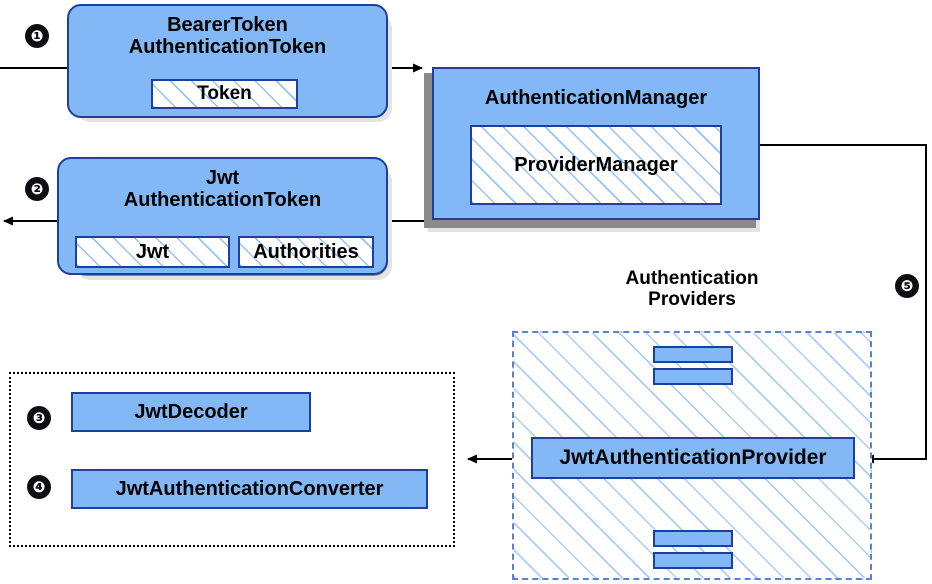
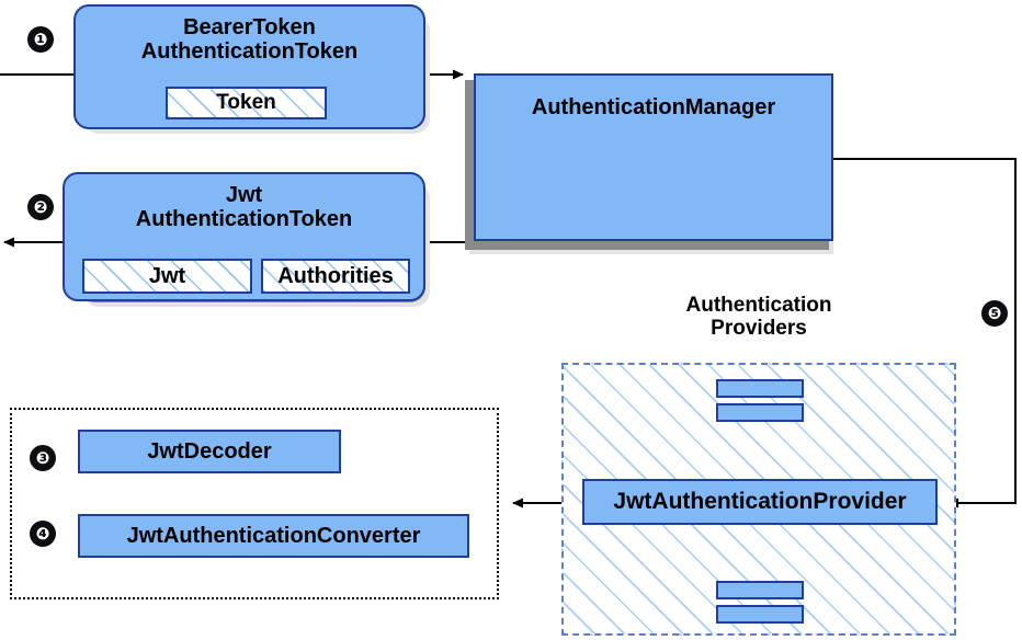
  Authentication
  Providers
  JwtAuthenticationProvider
  JwtDecoder
  JwtAuthenticationConverter
  AuthenticationManager
- ProviderManager
  BearerToken
  AuthenticationToken
  Token
  Jwt
  AuthenticationToken
  Jwt
  Authorities
  ❶
  ❺
  ❸
  ❹
  ❷
